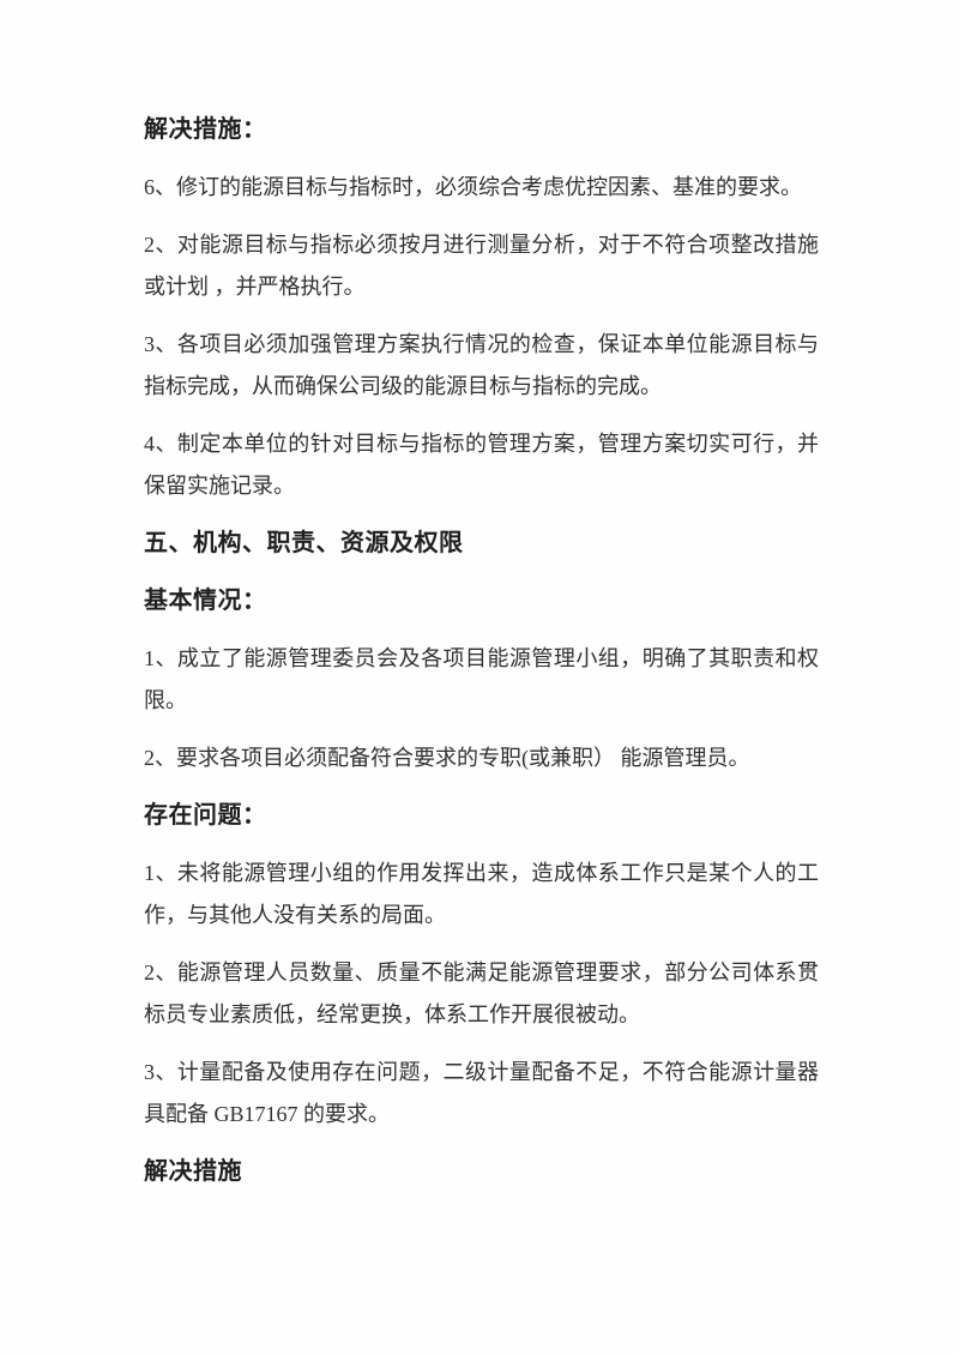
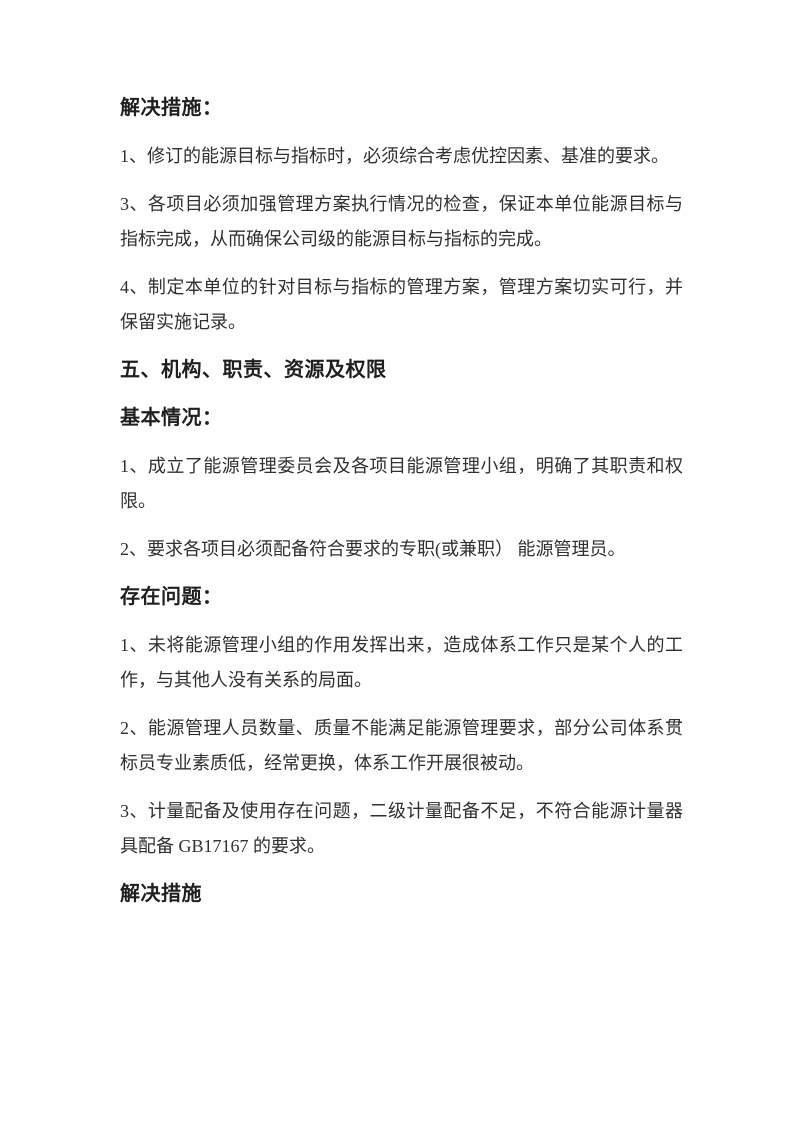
  解决措施：
- 6、修订的能源目标与指标时，必须综合考虑优控因素、基准的要求。
+ 1、修订的能源目标与指标时，必须综合考虑优控因素、基准的要求。
- 2、对能源目标与指标必须按月进行测量分析，对于不符合项整改措施或计划 ，并严格执行。
  3、各项目必须加强管理方案执行情况的检查，保证本单位能源目标与指标完成，从而确保公司级的能源目标与指标的完成。
  4、制定本单位的针对目标与指标的管理方案，管理方案切实可行，并保留实施记录。
  五、机构、职责、资源及权限
  基本情况：
  1、成立了能源管理委员会及各项目能源管理小组，明确了其职责和权限。
  2、要求各项目必须配备符合要求的专职(或兼职） 能源管理员。
  存在问题：
  1、未将能源管理小组的作用发挥出来，造成体系工作只是某个人的工作，与其他人没有关系的局面。
  2、能源管理人员数量、质量不能满足能源管理要求，部分公司体系贯标员专业素质低，经常更换，体系工作开展很被动。
  3、计量配备及使用存在问题，二级计量配备不足，不符合能源计量器具配备 GB17167 的要求。
  解决措施
